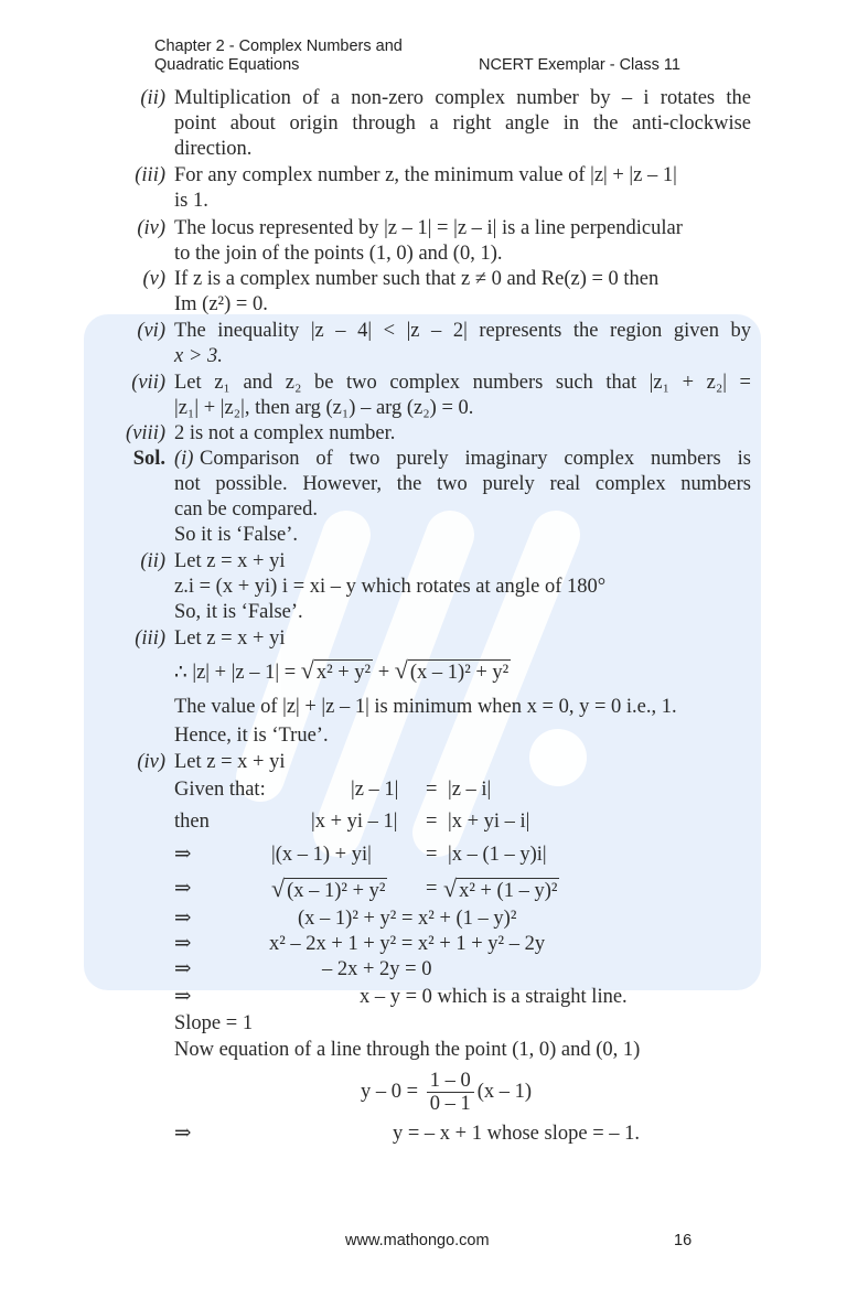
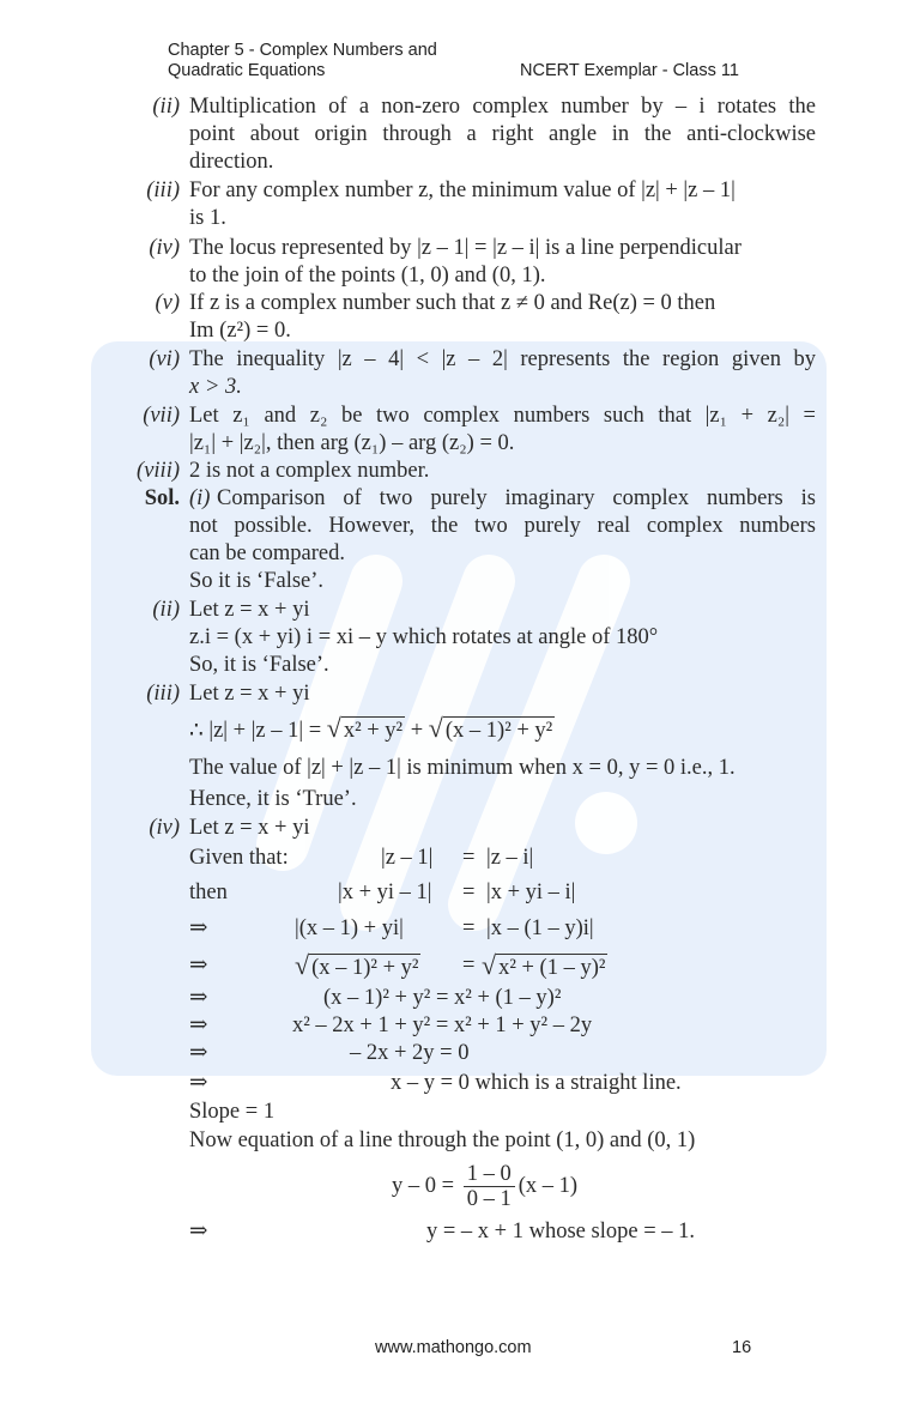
- Chapter 2 - Complex Numbers and
+ Chapter 5 - Complex Numbers and
  Quadratic Equations
  NCERT Exemplar - Class 11
  (ii)
  Multiplication of a non-zero complex number by – i rotates the
  point about origin through a right angle in the anti-clockwise
  direction.
  (iii)
  For any complex number z, the minimum value of |z| + |z – 1|
  is 1.
  (iv)
  The locus represented by |z – 1| = |z – i| is a line perpendicular
  to the join of the points (1, 0) and (0, 1).
  (v)
  If z is a complex number such that z ≠ 0 and Re(z) = 0 then
  Im (z²) = 0.
  (vi)
  The inequality |z – 4| < |z – 2| represents the region given by
  x > 3.
  (vii)
  Let z₁ and z₂ be two complex numbers such that |z₁ + z₂| =
  |z₁| + |z₂|, then arg (z₁) – arg (z₂) = 0.
  (viii)
  2 is not a complex number.
  Sol.
  (i)
  Comparison of two purely imaginary complex numbers is
  not possible. However, the two purely real complex numbers
  can be compared.
  So it is ‘False’.
  (ii)
  Let z = x + yi
  z.i = (x + yi) i = xi – y which rotates at angle of 180°
  So, it is ‘False’.
  (iii)
  Let z = x + yi
  ∴ |z| + |z – 1| = √x² + y² + √(x – 1)² + y²
  The value of |z| + |z – 1| is minimum when x = 0, y = 0 i.e., 1.
  Hence, it is ‘True’.
  (iv)
  Let z = x + yi
  Given that:
  |z – 1|
  =
  |z – i|
  then
  |x + yi – 1|
  =
  |x + yi – i|
  ⇒
  |(x – 1) + yi|
  =
  |x – (1 – y)i|
  ⇒
  √(x – 1)² + y²
  =
  √x² + (1 – y)²
  ⇒
  (x – 1)² + y² = x² + (1 – y)²
  ⇒
  x² – 2x + 1 + y² = x² + 1 + y² – 2y
  ⇒
  – 2x + 2y = 0
  ⇒
  x – y = 0 which is a straight line.
  Slope = 1
  Now equation of a line through the point (1, 0) and (0, 1)
  y – 0 =
  1 – 0
  0 – 1
  (x – 1)
  ⇒
  y = – x + 1 whose slope = – 1.
  www.mathongo.com
  16
